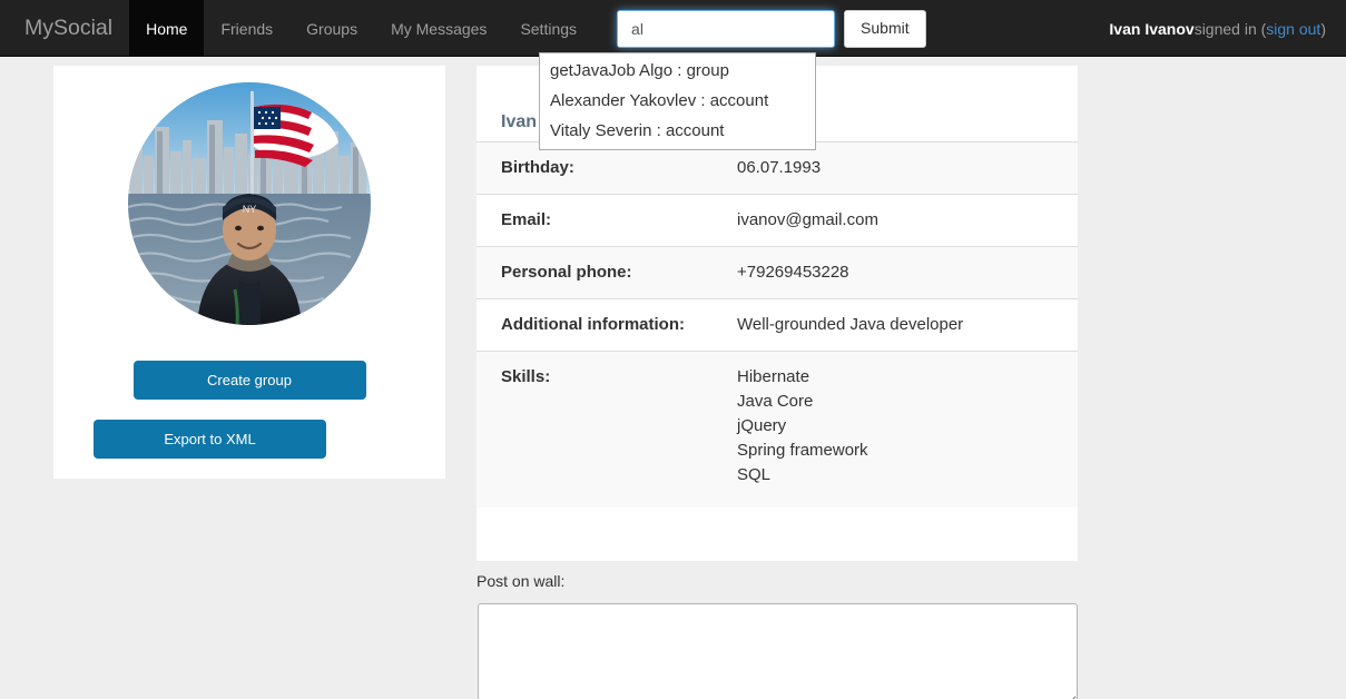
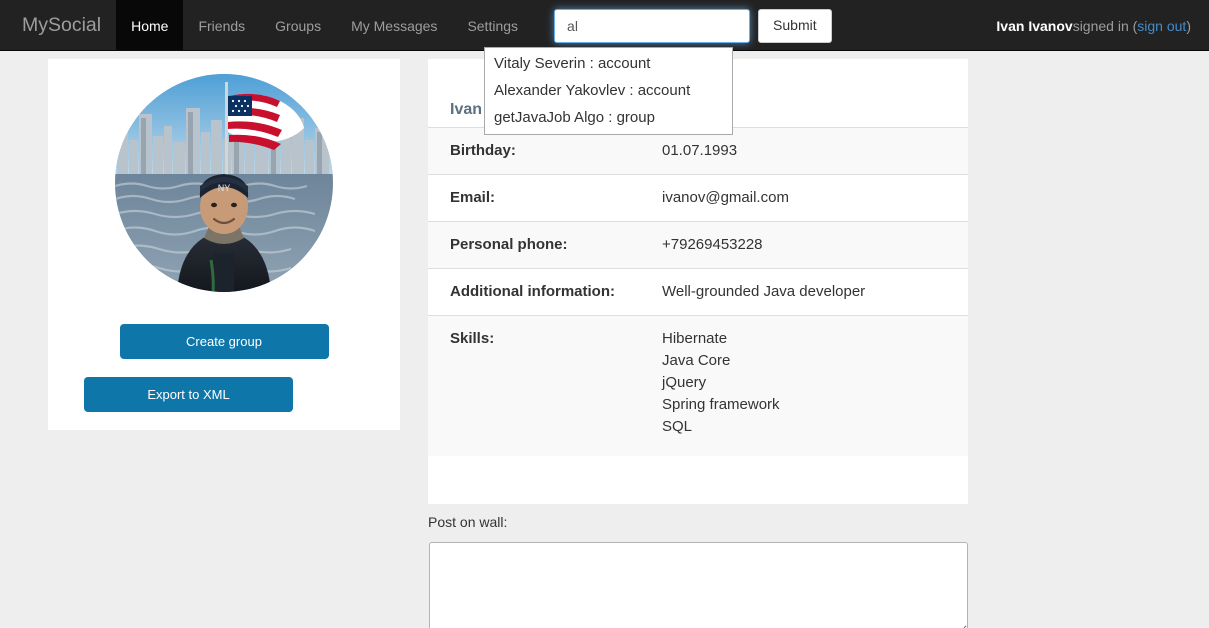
  MySocial
  Home
  Friends
  Groups
  My Messages
  Settings
  al
  Submit
  Ivan Ivanov
  signed in (
  sign out
  )
- getJavaJob Algo : group
+ Vitaly Severin : account
  Alexander Yakovlev : account
- Vitaly Severin : account
+ getJavaJob Algo : group
  NY
  Create group
  Export to XML
  Ivan
- Birthday:	06.07.1993
+ Birthday:	01.07.1993
  Email:	ivanov@gmail.com
  Personal phone:	+79269453228
  Additional information:	Well-grounded Java developer
  Skills:	Hibernate Java Core jQuery Spring framework SQL
  Post on wall:
